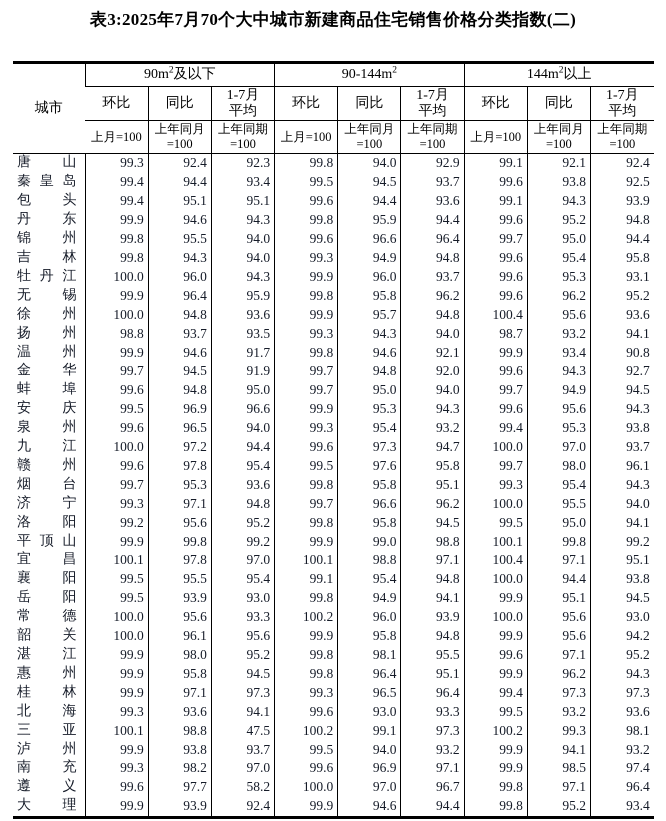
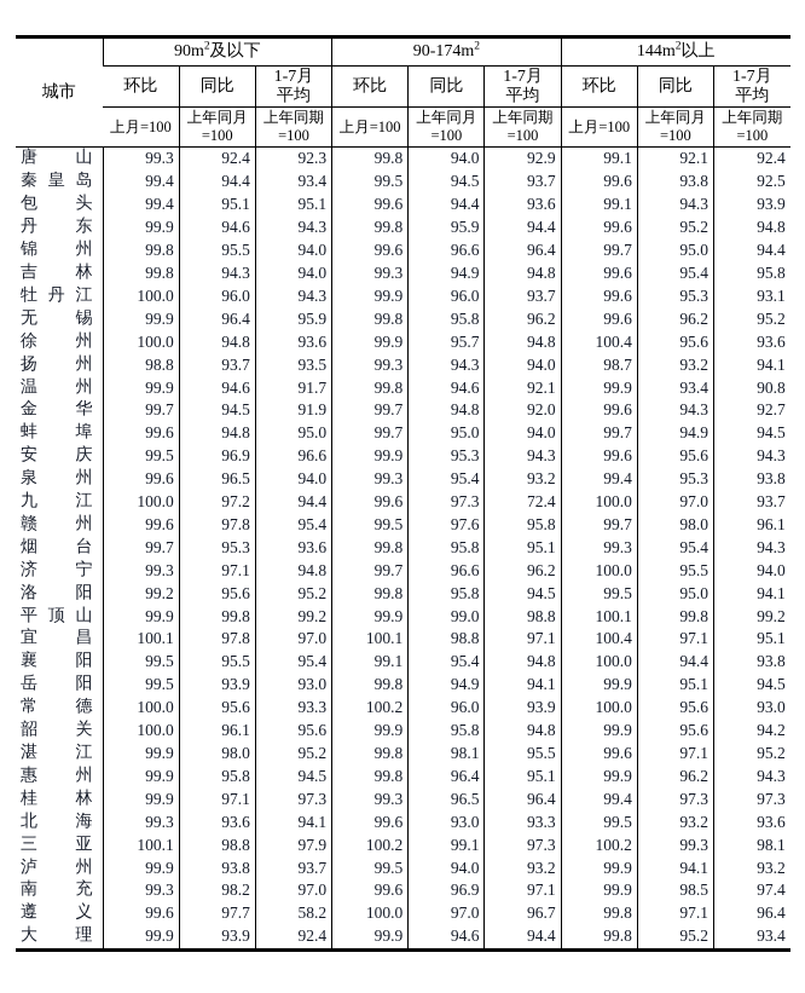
- 表3:2025年7月70个大中城市新建商品住宅销售价格分类指数(二)
- 城市	90m2及以下	90-144m2	144m2以上
+ 城市	90m2及以下	90-174m2	144m2以上
  环比	同比	1-7月 平均	环比	同比	1-7月 平均	环比	同比	1-7月 平均
  上月=100	上年同月 =100	上年同期 =100	上月=100	上年同月 =100	上年同期 =100	上月=100	上年同月 =100	上年同期 =100
  唐 山	99.3	92.4	92.3	99.8	94.0	92.9	99.1	92.1	92.4
  秦 皇 岛	99.4	94.4	93.4	99.5	94.5	93.7	99.6	93.8	92.5
  包 头	99.4	95.1	95.1	99.6	94.4	93.6	99.1	94.3	93.9
  丹 东	99.9	94.6	94.3	99.8	95.9	94.4	99.6	95.2	94.8
  锦 州	99.8	95.5	94.0	99.6	96.6	96.4	99.7	95.0	94.4
  吉 林	99.8	94.3	94.0	99.3	94.9	94.8	99.6	95.4	95.8
  牡 丹 江	100.0	96.0	94.3	99.9	96.0	93.7	99.6	95.3	93.1
  无 锡	99.9	96.4	95.9	99.8	95.8	96.2	99.6	96.2	95.2
  徐 州	100.0	94.8	93.6	99.9	95.7	94.8	100.4	95.6	93.6
  扬 州	98.8	93.7	93.5	99.3	94.3	94.0	98.7	93.2	94.1
  温 州	99.9	94.6	91.7	99.8	94.6	92.1	99.9	93.4	90.8
  金 华	99.7	94.5	91.9	99.7	94.8	92.0	99.6	94.3	92.7
  蚌 埠	99.6	94.8	95.0	99.7	95.0	94.0	99.7	94.9	94.5
  安 庆	99.5	96.9	96.6	99.9	95.3	94.3	99.6	95.6	94.3
  泉 州	99.6	96.5	94.0	99.3	95.4	93.2	99.4	95.3	93.8
- 九 江	100.0	97.2	94.4	99.6	97.3	94.7	100.0	97.0	93.7
+ 九 江	100.0	97.2	94.4	99.6	97.3	72.4	100.0	97.0	93.7
  赣 州	99.6	97.8	95.4	99.5	97.6	95.8	99.7	98.0	96.1
  烟 台	99.7	95.3	93.6	99.8	95.8	95.1	99.3	95.4	94.3
  济 宁	99.3	97.1	94.8	99.7	96.6	96.2	100.0	95.5	94.0
  洛 阳	99.2	95.6	95.2	99.8	95.8	94.5	99.5	95.0	94.1
  平 顶 山	99.9	99.8	99.2	99.9	99.0	98.8	100.1	99.8	99.2
  宜 昌	100.1	97.8	97.0	100.1	98.8	97.1	100.4	97.1	95.1
  襄 阳	99.5	95.5	95.4	99.1	95.4	94.8	100.0	94.4	93.8
  岳 阳	99.5	93.9	93.0	99.8	94.9	94.1	99.9	95.1	94.5
  常 德	100.0	95.6	93.3	100.2	96.0	93.9	100.0	95.6	93.0
  韶 关	100.0	96.1	95.6	99.9	95.8	94.8	99.9	95.6	94.2
  湛 江	99.9	98.0	95.2	99.8	98.1	95.5	99.6	97.1	95.2
  惠 州	99.9	95.8	94.5	99.8	96.4	95.1	99.9	96.2	94.3
  桂 林	99.9	97.1	97.3	99.3	96.5	96.4	99.4	97.3	97.3
  北 海	99.3	93.6	94.1	99.6	93.0	93.3	99.5	93.2	93.6
- 三 亚	100.1	98.8	47.5	100.2	99.1	97.3	100.2	99.3	98.1
+ 三 亚	100.1	98.8	97.9	100.2	99.1	97.3	100.2	99.3	98.1
  泸 州	99.9	93.8	93.7	99.5	94.0	93.2	99.9	94.1	93.2
  南 充	99.3	98.2	97.0	99.6	96.9	97.1	99.9	98.5	97.4
  遵 义	99.6	97.7	58.2	100.0	97.0	96.7	99.8	97.1	96.4
  大 理	99.9	93.9	92.4	99.9	94.6	94.4	99.8	95.2	93.4
